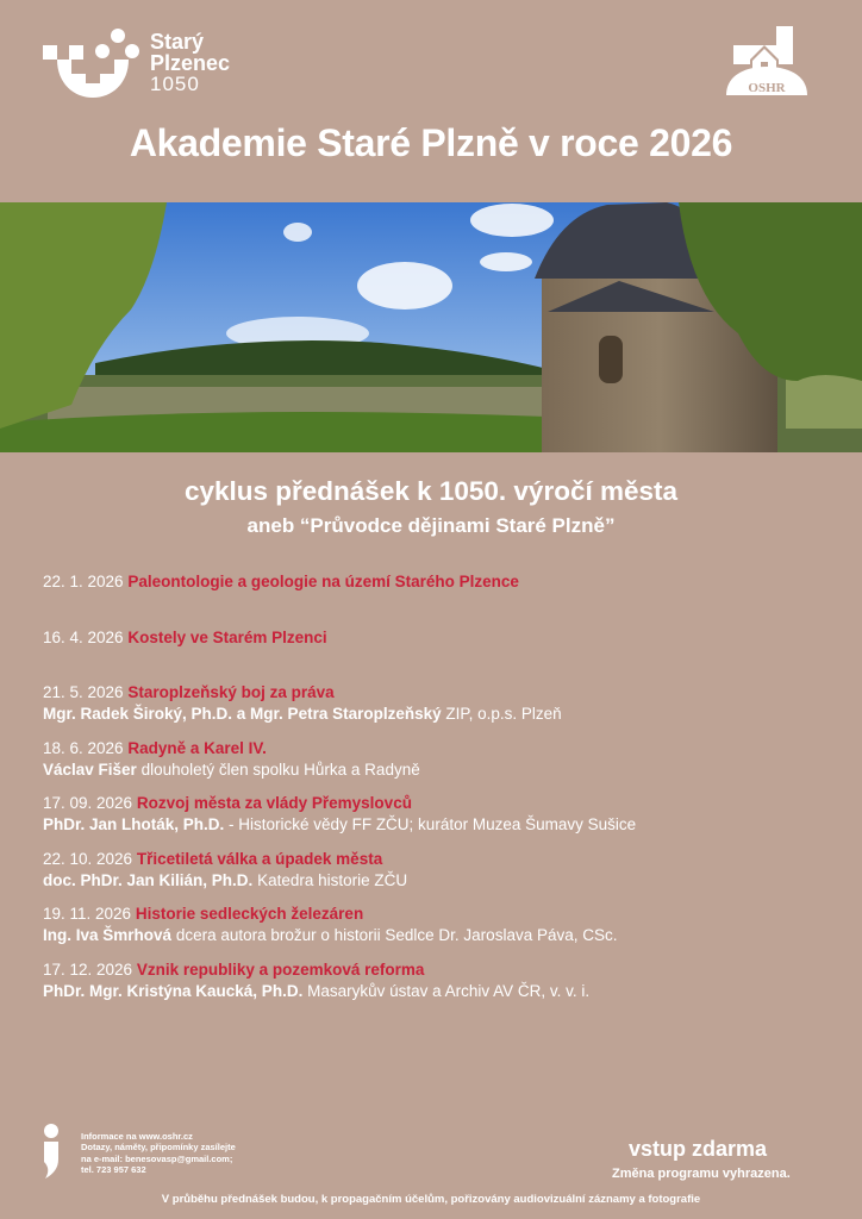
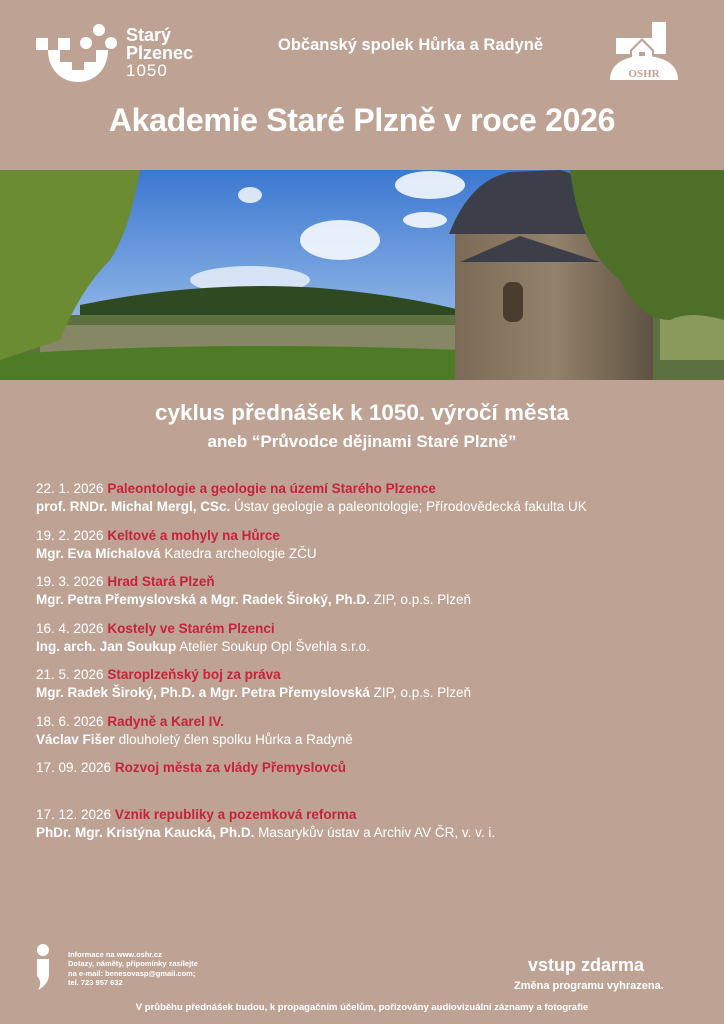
  Starý
  Plzenec
  1050
+ Občanský spolek Hůrka a Radyně
  OSHR
  Akademie Staré Plzně v roce 2026
  cyklus přednášek k 1050. výročí města
  aneb “Průvodce dějinami Staré Plzně”
  22. 1. 2026 Paleontologie a geologie na území Starého Plzence
+ prof. RNDr. Michal Mergl, CSc. Ústav geologie a paleontologie; Přírodovědecká fakulta UK
+ 19. 2. 2026 Keltové a mohyly na Hůrce
+ Mgr. Eva Míchalová Katedra archeologie ZČU
+ 19. 3. 2026 Hrad Stará Plzeň
+ Mgr. Petra Přemyslovská a Mgr. Radek Široký, Ph.D. ZIP, o.p.s. Plzeň
  16. 4. 2026 Kostely ve Starém Plzenci
+ Ing. arch. Jan Soukup Atelier Soukup Opl Švehla s.r.o.
  21. 5. 2026 Staroplzeňský boj za práva
- Mgr. Radek Široký, Ph.D. a Mgr. Petra Staroplzeňský ZIP, o.p.s. Plzeň
+ Mgr. Radek Široký, Ph.D. a Mgr. Petra Přemyslovská ZIP, o.p.s. Plzeň
  18. 6. 2026 Radyně a Karel IV.
  Václav Fišer dlouholetý člen spolku Hůrka a Radyně
  17. 09. 2026 Rozvoj města za vlády Přemyslovců
- PhDr. Jan Lhoták, Ph.D. - Historické vědy FF ZČU; kurátor Muzea Šumavy Sušice
- 22. 10. 2026 Třicetiletá válka a úpadek města
- doc. PhDr. Jan Kilián, Ph.D. Katedra historie ZČU
- 19. 11. 2026 Historie sedleckých železáren
- Ing. Iva Šmrhová dcera autora brožur o historii Sedlce Dr. Jaroslava Páva, CSc.
  17. 12. 2026 Vznik republiky a pozemková reforma
  PhDr. Mgr. Kristýna Kaucká, Ph.D. Masarykův ústav a Archiv AV ČR, v. v. i.
  Informace na www.oshr.cz
  Dotazy, náměty, připomínky zasílejte
  na e-mail: benesovasp@gmail.com;
  tel. 723 957 632
  vstup zdarma
  Změna programu vyhrazena.
  V průběhu přednášek budou, k propagačním účelům, pořizovány audiovizuální záznamy a fotografie
